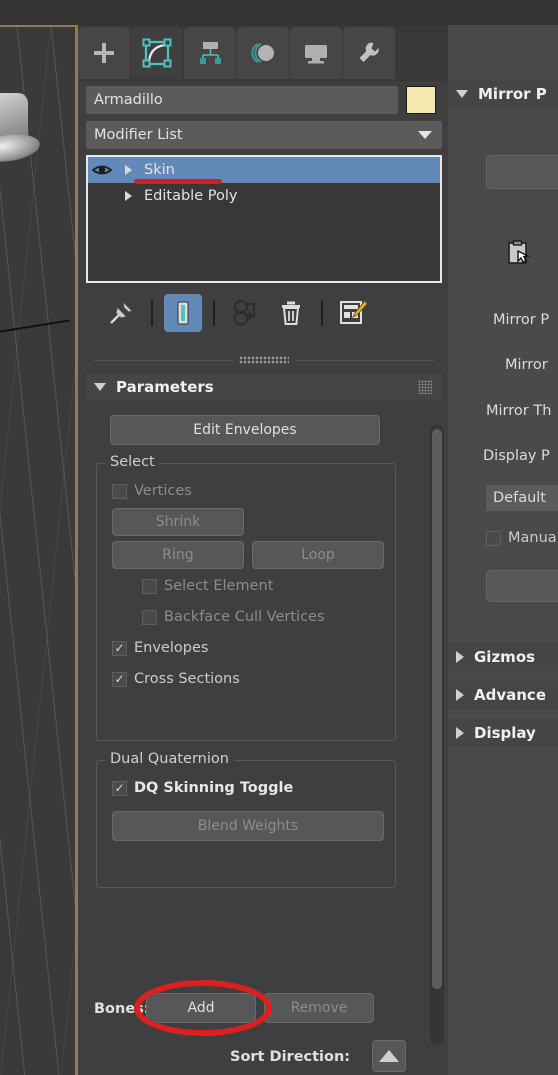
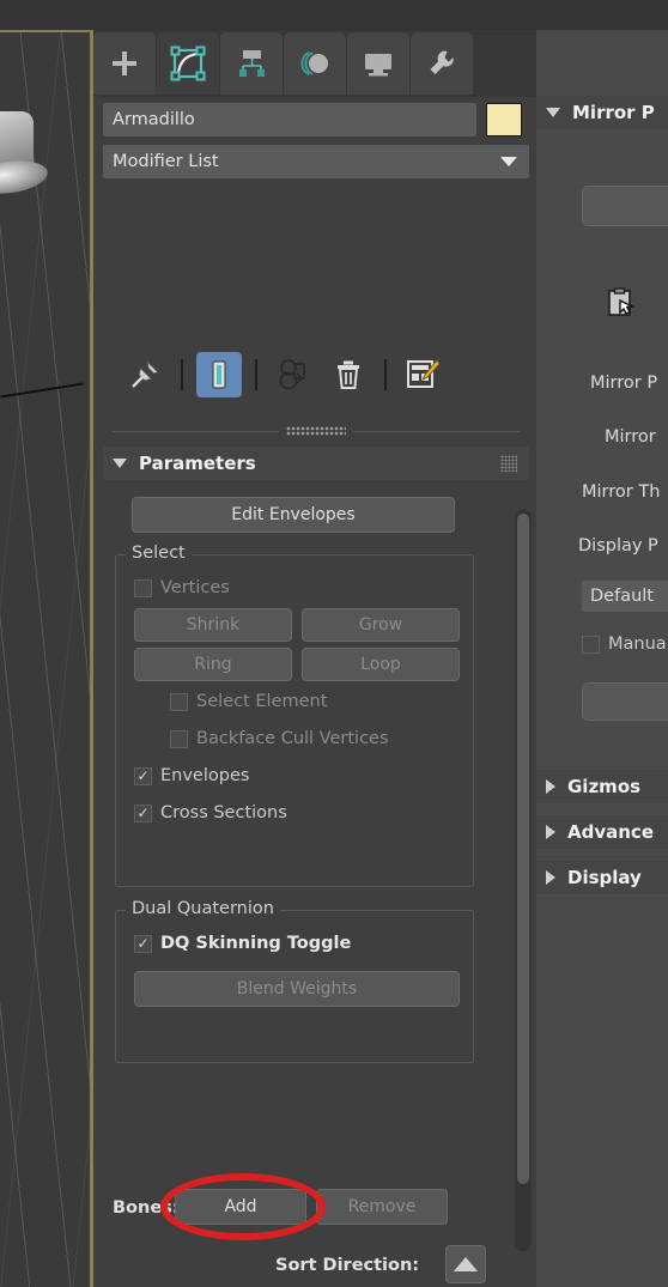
  Armadillo
  Modifier List
- Skin
- Editable Poly
  Parameters
  Edit Envelopes
  Select
  Vertices
  Shrink
+ Grow
  Ring
  Loop
  Select Element
  Backface Cull Vertices
  ✓
  Envelopes
  ✓
  Cross Sections
  Dual Quaternion
  ✓
  DQ Skinning Toggle
  Blend Weights
  Bones
  Add
  Remove
  Sort Direction:
  Mirror P
  Mirror P
  Mirror
  Mirror Th
  Display P
  Default
  Manua
  Gizmos
  Advance
  Display
